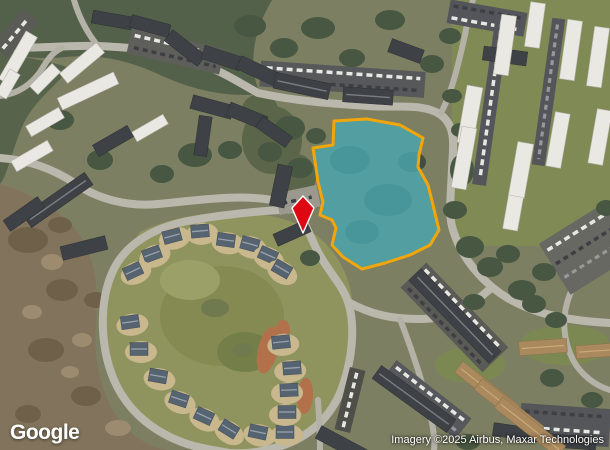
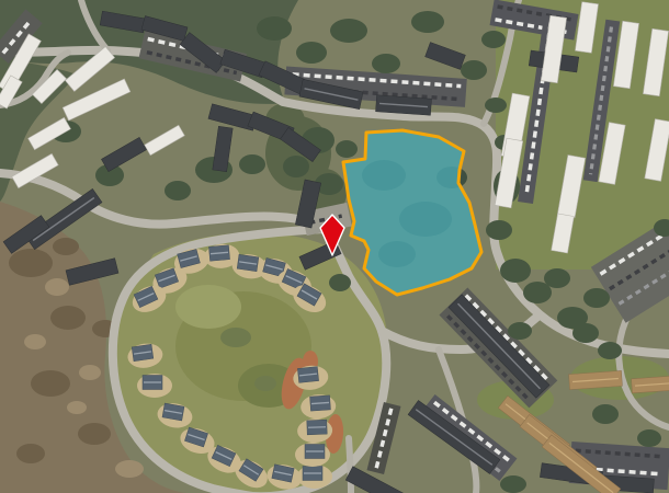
- Google
- Imagery ©2025 Airbus, Maxar Technologies
